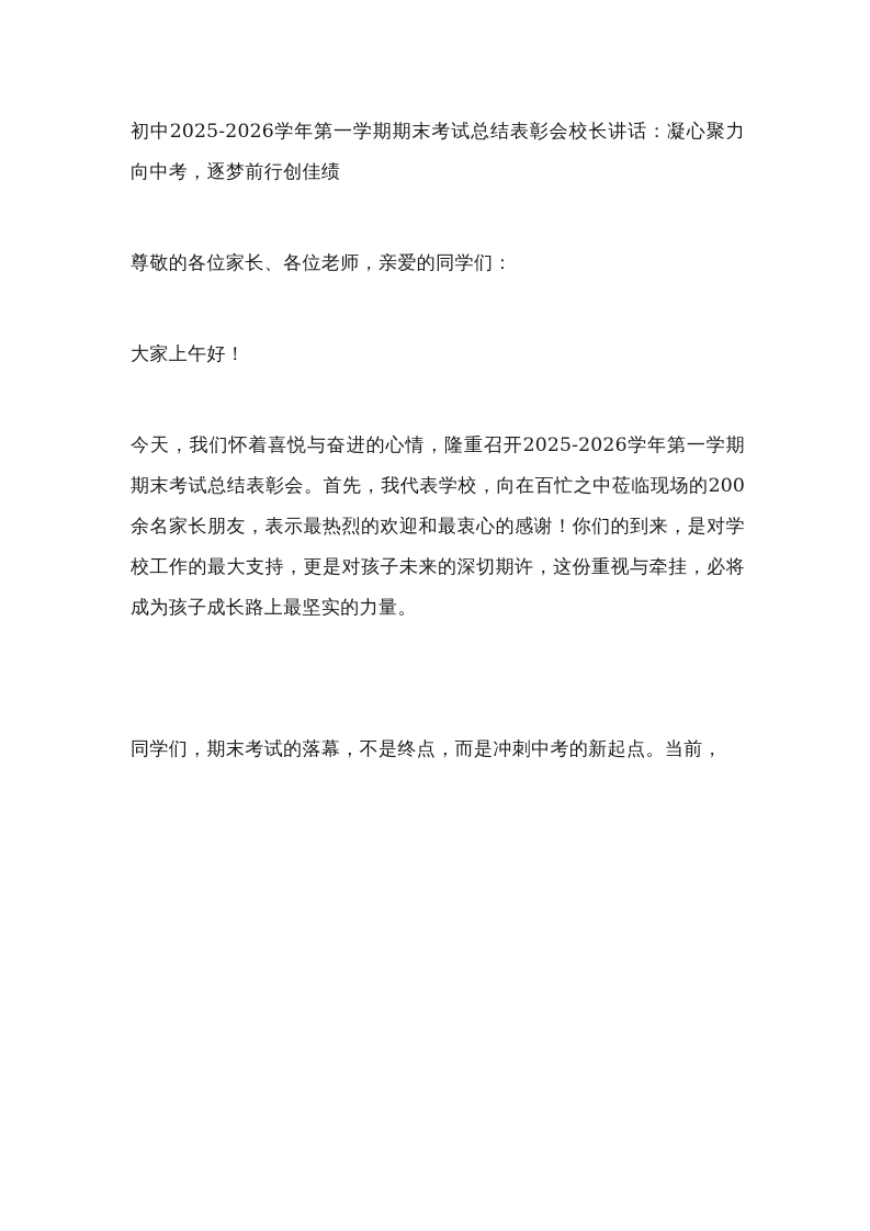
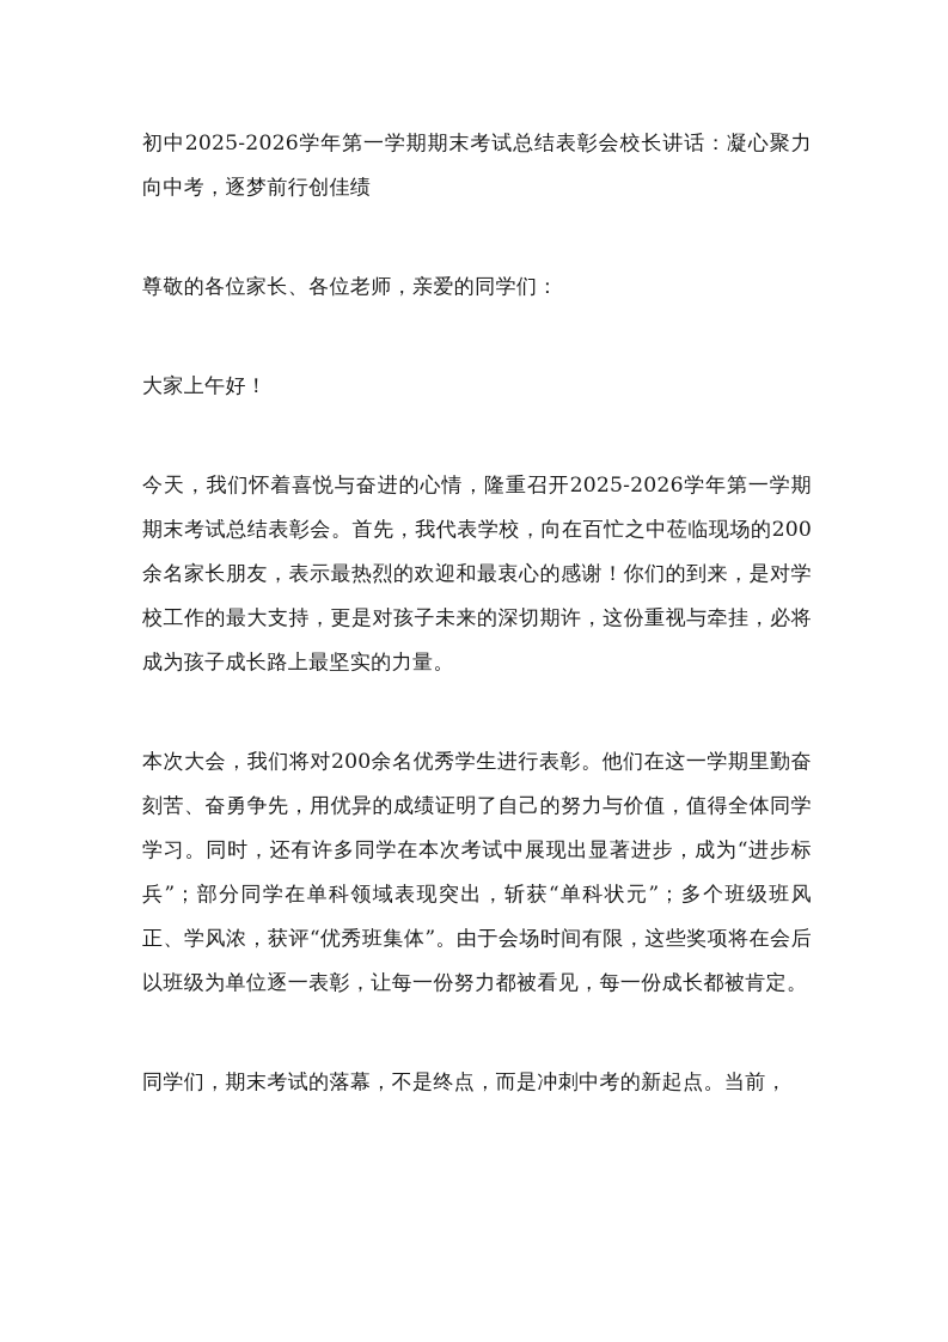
  初中2025-2026学年第一学期期末考试总结表彰会校长讲话：凝心聚力向中考，逐梦前行创佳绩
  尊敬的各位家长、各位老师，亲爱的同学们：
  大家上午好！
  今天，我们怀着喜悦与奋进的心情，隆重召开2025-2026学年第一学期期末考试总结表彰会。首先，我代表学校，向在百忙之中莅临现场的200余名家长朋友，表示最热烈的欢迎和最衷心的感谢！你们的到来，是对学校工作的最大支持，更是对孩子未来的深切期许，这份重视与牵挂，必将成为孩子成长路上最坚实的力量。
+ 本次大会，我们将对200余名优秀学生进行表彰。他们在这一学期里勤奋刻苦、奋勇争先，用优异的成绩证明了自己的努力与价值，值得全体同学学习。同时，还有许多同学在本次考试中展现出显著进步，成为“进步标兵”；部分同学在单科领域表现突出，斩获“单科状元”；多个班级班风正、学风浓，获评“优秀班集体”。由于会场时间有限，这些奖项将在会后以班级为单位逐一表彰，让每一份努力都被看见，每一份成长都被肯定。
  同学们，期末考试的落幕，不是终点，而是冲刺中考的新起点。当前，
